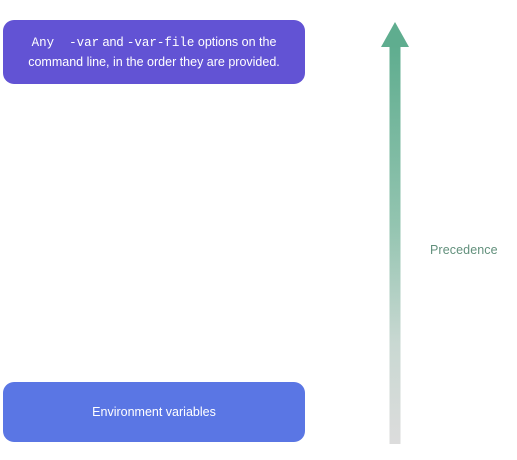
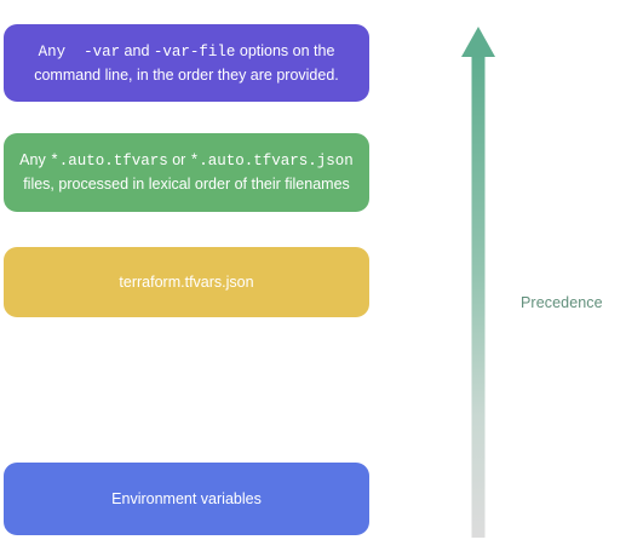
  Any -var and -var-file options on the command line, in the order they are provided.
+ Any *.auto.tfvars or *.auto.tfvars.json files, processed in lexical order of their filenames
+ terraform.tfvars.json
  Environment variables
  Precedence
